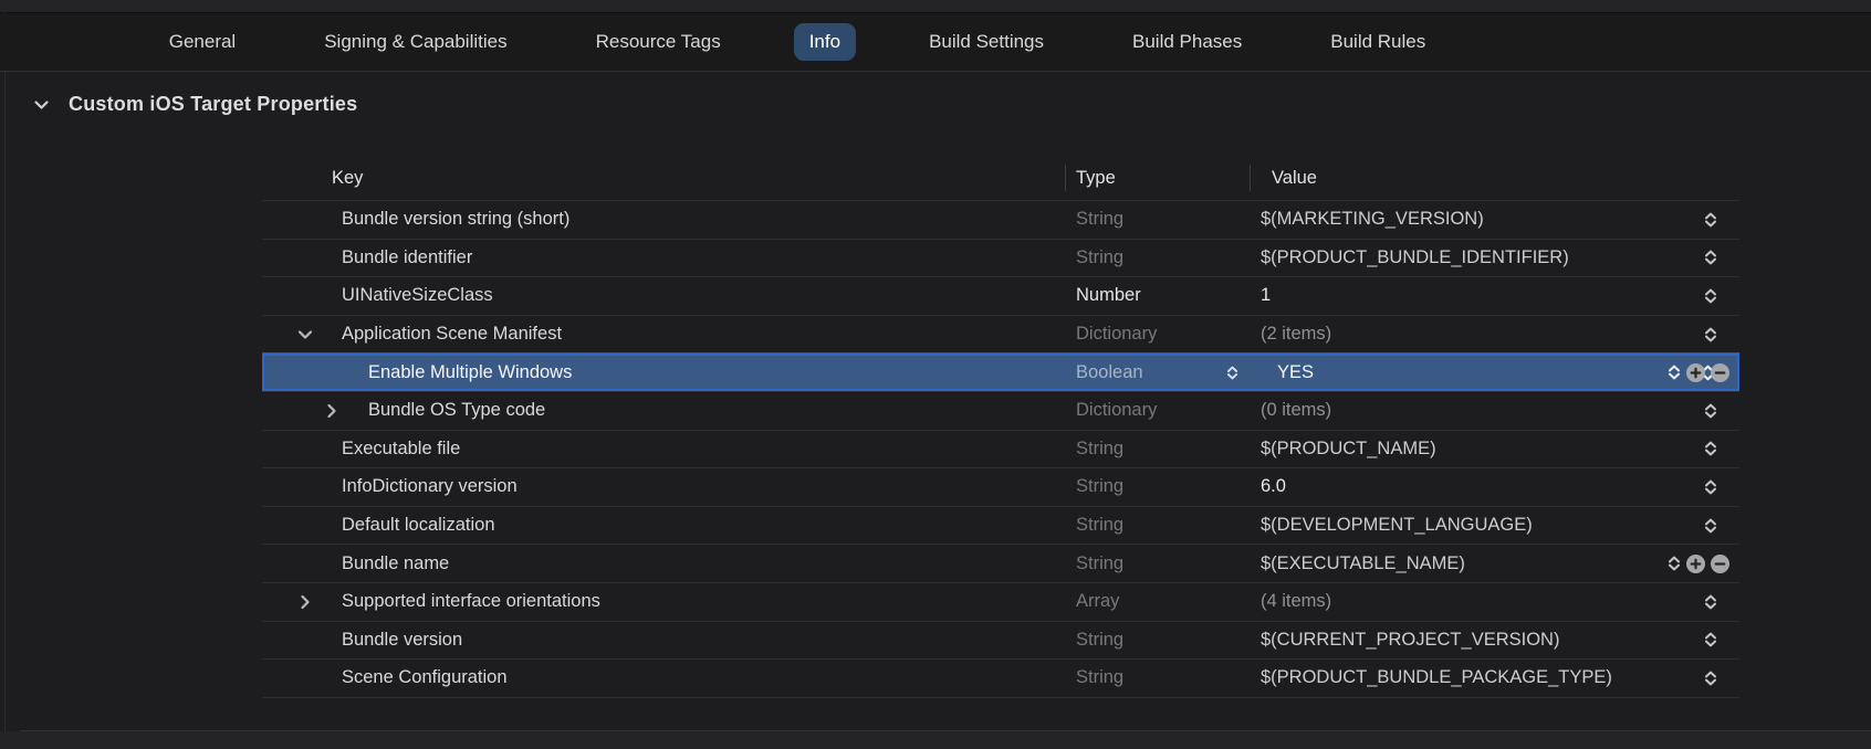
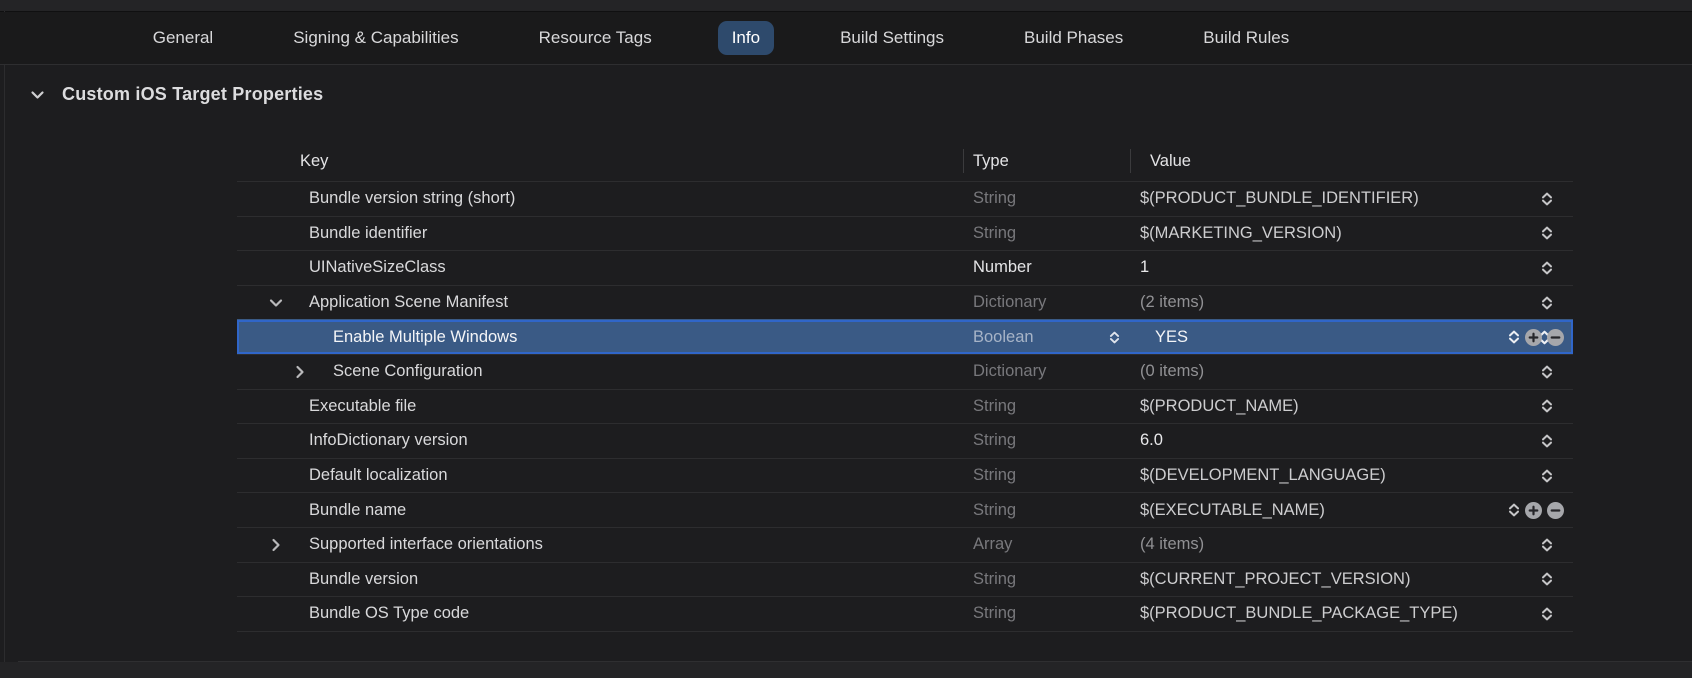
  General
  Signing & Capabilities
  Resource Tags
  Info
  Build Settings
  Build Phases
  Build Rules
  Custom iOS Target Properties
  Key
  Type
  Value
  Bundle version string (short)
  String
- $(MARKETING_VERSION)
+ $(PRODUCT_BUNDLE_IDENTIFIER)
  Bundle identifier
  String
- $(PRODUCT_BUNDLE_IDENTIFIER)
+ $(MARKETING_VERSION)
  UINativeSizeClass
  Number
  1
  Application Scene Manifest
  Dictionary
  (2 items)
  Enable Multiple Windows
  Boolean
  YES
- Bundle OS Type code
+ Scene Configuration
  Dictionary
  (0 items)
  Executable file
  String
  $(PRODUCT_NAME)
  InfoDictionary version
  String
  6.0
  Default localization
  String
  $(DEVELOPMENT_LANGUAGE)
  Bundle name
  String
  $(EXECUTABLE_NAME)
  Supported interface orientations
  Array
  (4 items)
  Bundle version
  String
  $(CURRENT_PROJECT_VERSION)
- Scene Configuration
+ Bundle OS Type code
  String
  $(PRODUCT_BUNDLE_PACKAGE_TYPE)
